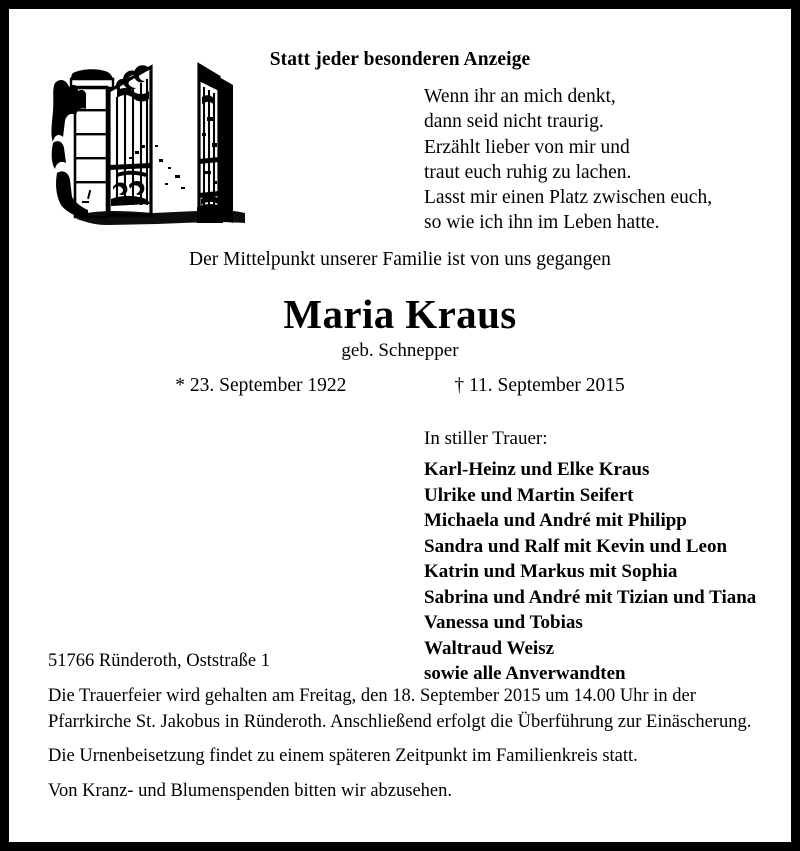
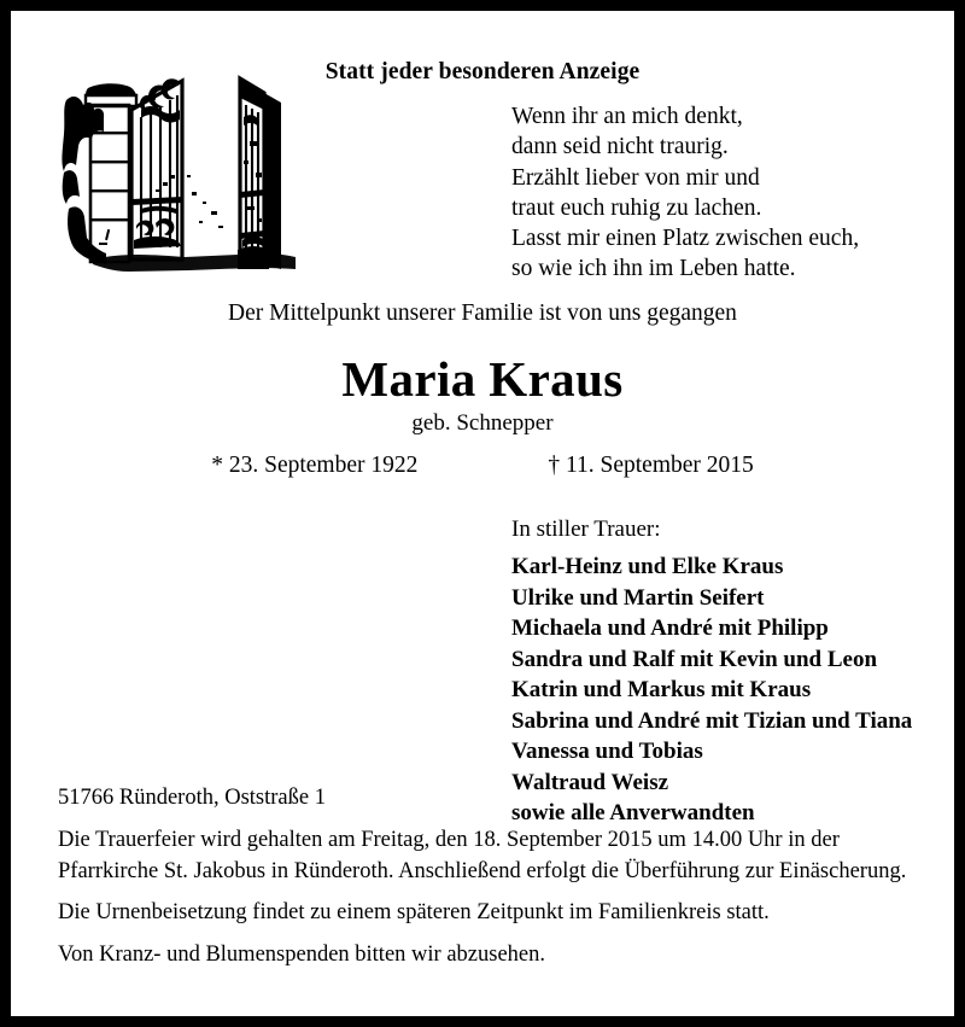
  Statt jeder besonderen Anzeige
  Wenn ihr an mich denkt,
  dann seid nicht traurig.
  Erzählt lieber von mir und
  traut euch ruhig zu lachen.
  Lasst mir einen Platz zwischen euch,
  so wie ich ihn im Leben hatte.
  Der Mittelpunkt unserer Familie ist von uns gegangen
  Maria Kraus
  geb. Schnepper
  * 23. September 1922
  † 11. September 2015
  In stiller Trauer:
  Karl-Heinz und Elke Kraus
  Ulrike und Martin Seifert
  Michaela und André mit Philipp
  Sandra und Ralf mit Kevin und Leon
- Katrin und Markus mit Sophia
+ Katrin und Markus mit Kraus
  Sabrina und André mit Tizian und Tiana
  Vanessa und Tobias
  Waltraud Weisz
  sowie alle Anverwandten
  51766 Ründeroth, Oststraße 1
  Die Trauerfeier wird gehalten am Freitag, den 18. September 2015 um 14.00 Uhr in der Pfarrkirche St. Jakobus in Ründeroth. Anschließend erfolgt die Überführung zur Einäscherung.
  Die Urnenbeisetzung findet zu einem späteren Zeitpunkt im Familienkreis statt.
  Von Kranz- und Blumenspenden bitten wir abzusehen.
